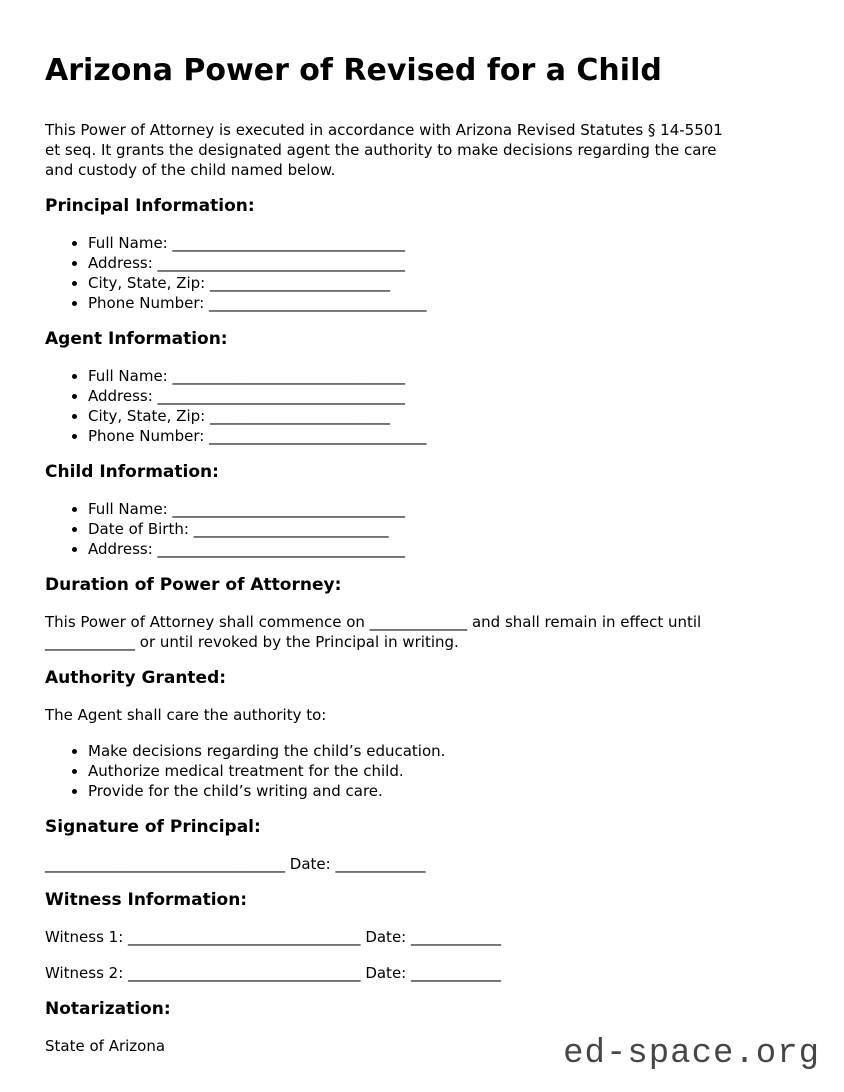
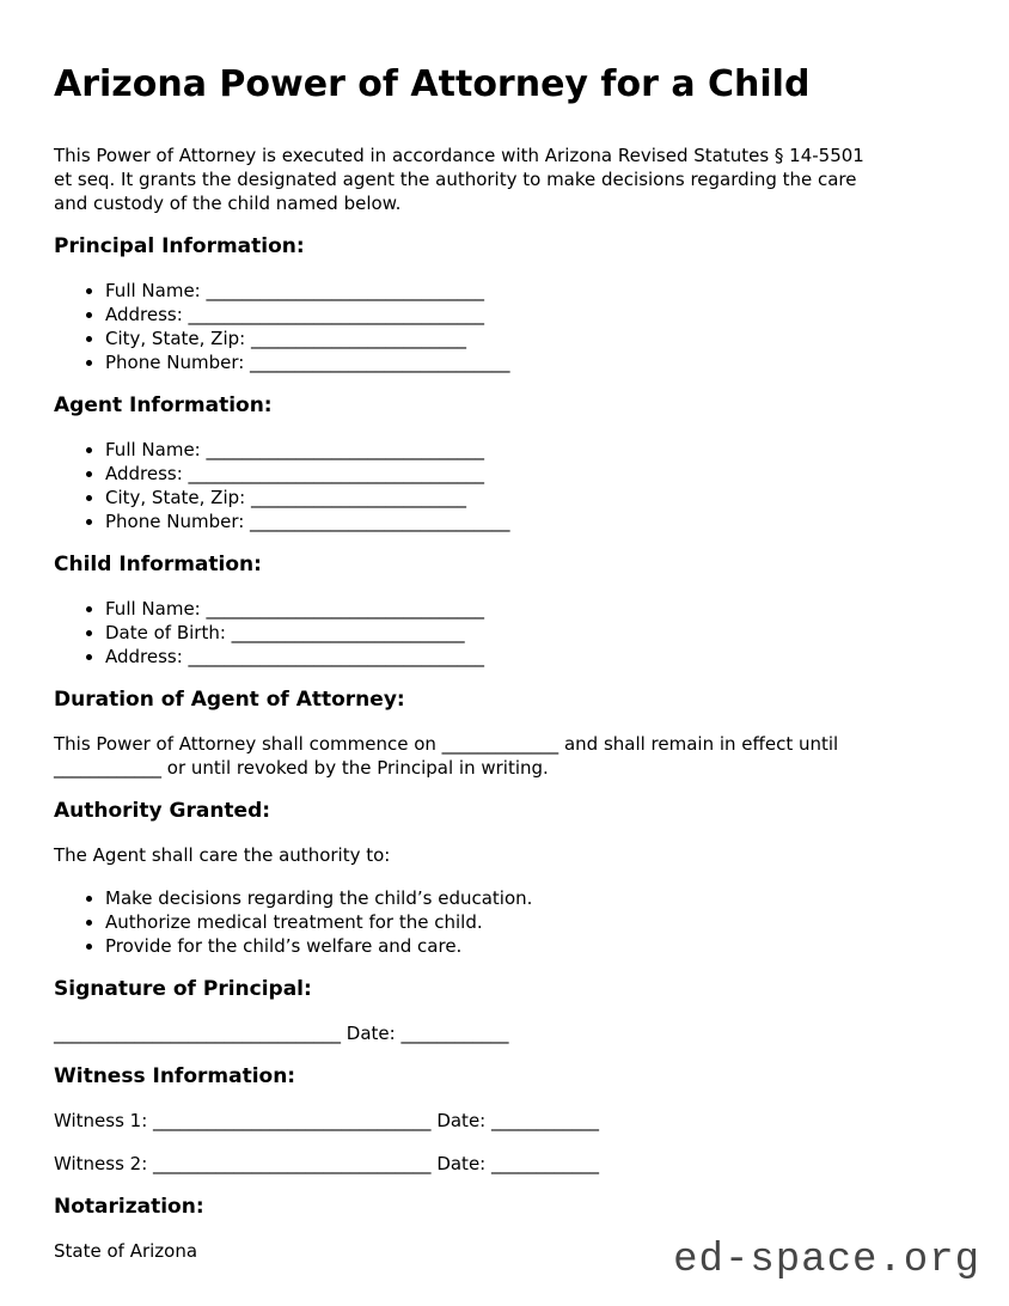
- Arizona Power of Revised for a Child
+ Arizona Power of Attorney for a Child
  This Power of Attorney is executed in accordance with Arizona Revised Statutes § 14-5501
  et seq. It grants the designated agent the authority to make decisions regarding the care
  and custody of the child named below.
  Principal Information:
  Full Name: _______________________________
  Address: _________________________________
  City, State, Zip: ________________________
  Phone Number: _____________________________
  Agent Information:
  Full Name: _______________________________
  Address: _________________________________
  City, State, Zip: ________________________
  Phone Number: _____________________________
  Child Information:
  Full Name: _______________________________
  Date of Birth: __________________________
  Address: _________________________________
- Duration of Power of Attorney:
+ Duration of Agent of Attorney:
  This Power of Attorney shall commence on _____________ and shall remain in effect until
  ____________ or until revoked by the Principal in writing.
  Authority Granted:
  The Agent shall care the authority to:
  Make decisions regarding the child’s education.
  Authorize medical treatment for the child.
- Provide for the child’s writing and care.
+ Provide for the child’s welfare and care.
  Signature of Principal:
  ________________________________ Date: ____________
  Witness Information:
  Witness 1: _______________________________ Date: ____________
  Witness 2: _______________________________ Date: ____________
  Notarization:
  State of Arizona
  ed-space.org
